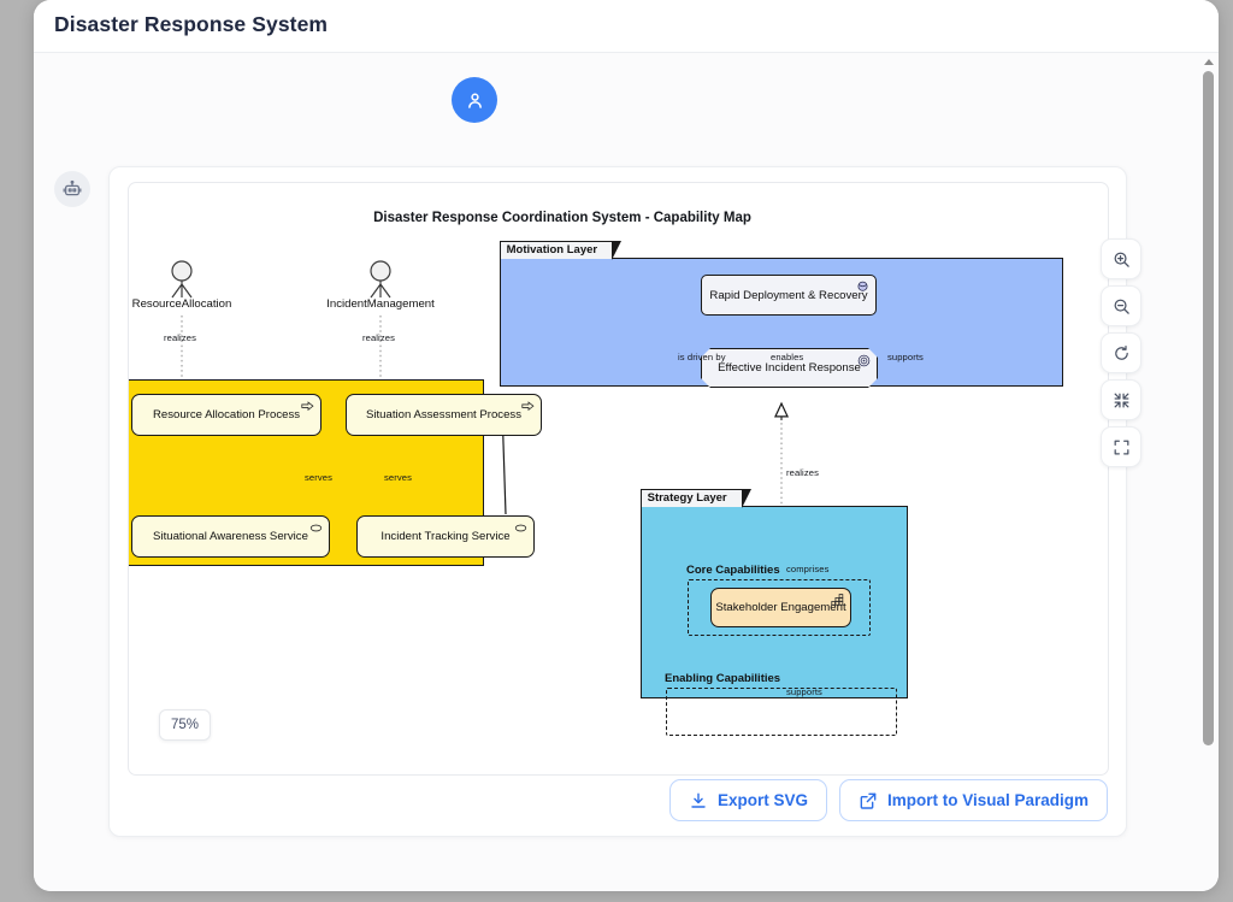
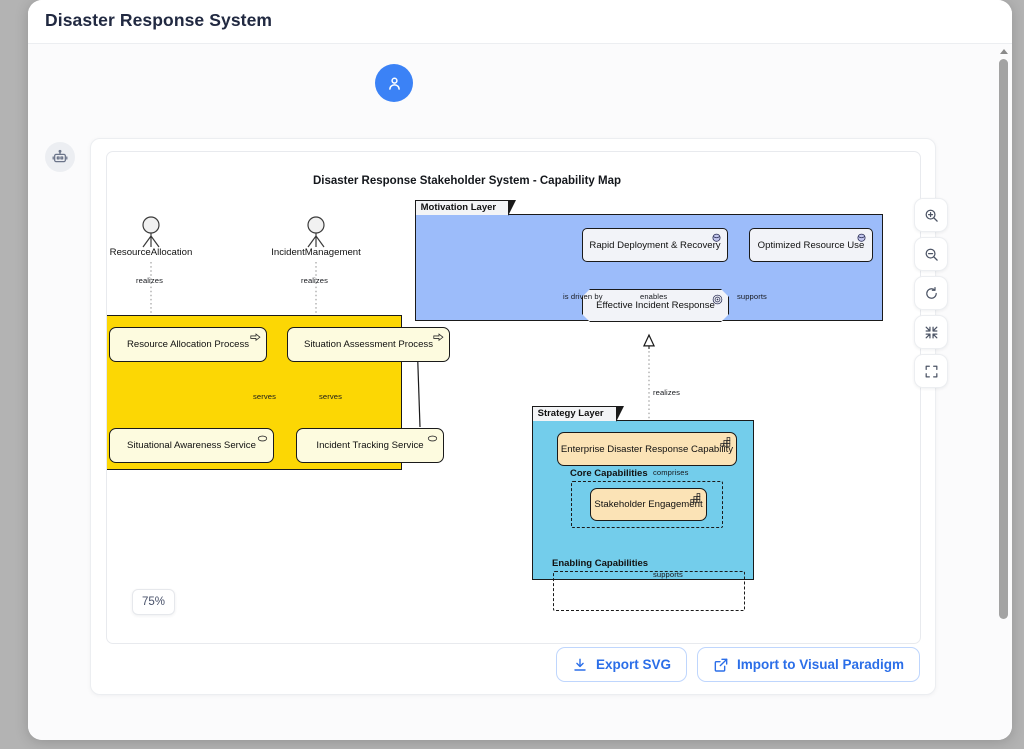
  Disaster Response System
- Disaster Response Coordination System - Capability Map
+ Disaster Response Stakeholder System - Capability Map
  ResourceAllocation
  IncidentManagement
  realizes
  realizes
  Motivation Layer
  Rapid Deployment & Recovery
+ Optimized Resource Use
  Effective Incident Response
  is driven by
  enables
  supports
  Resource Allocation Process
  Situation Assessment Process
  Situational Awareness Service
  Incident Tracking Service
  serves
  serves
  realizes
  Strategy Layer
+ Enterprise Disaster Response Capability
  Core Capabilities
  Stakeholder Engagement
  Enabling Capabilities
  comprises
  supports
  75%
  Export SVG
  Import to Visual Paradigm
